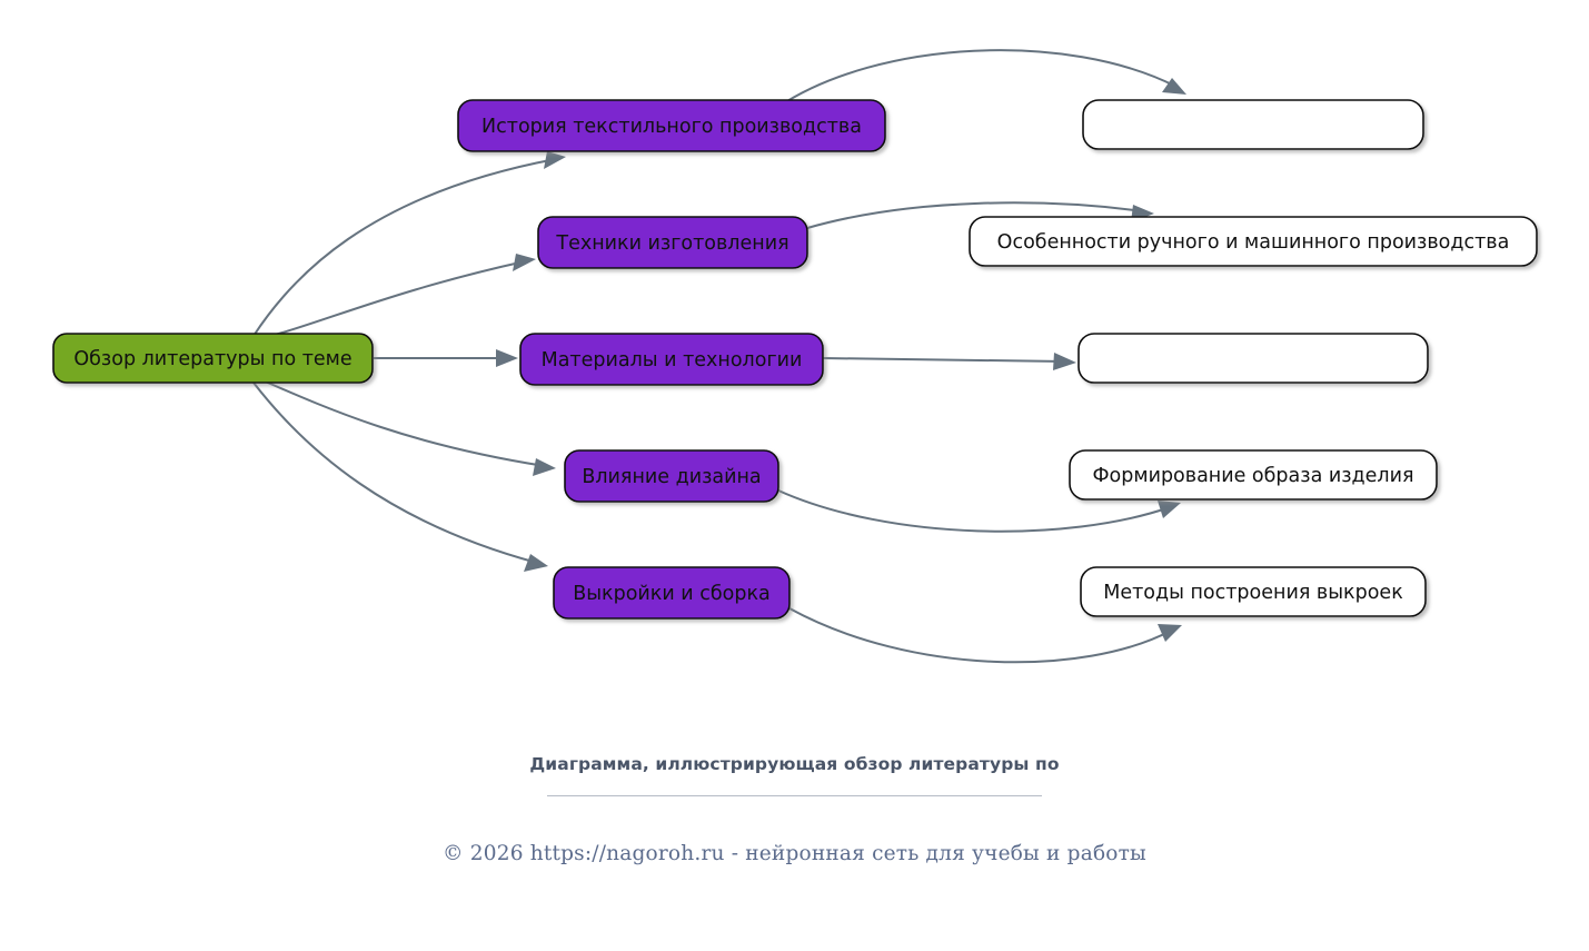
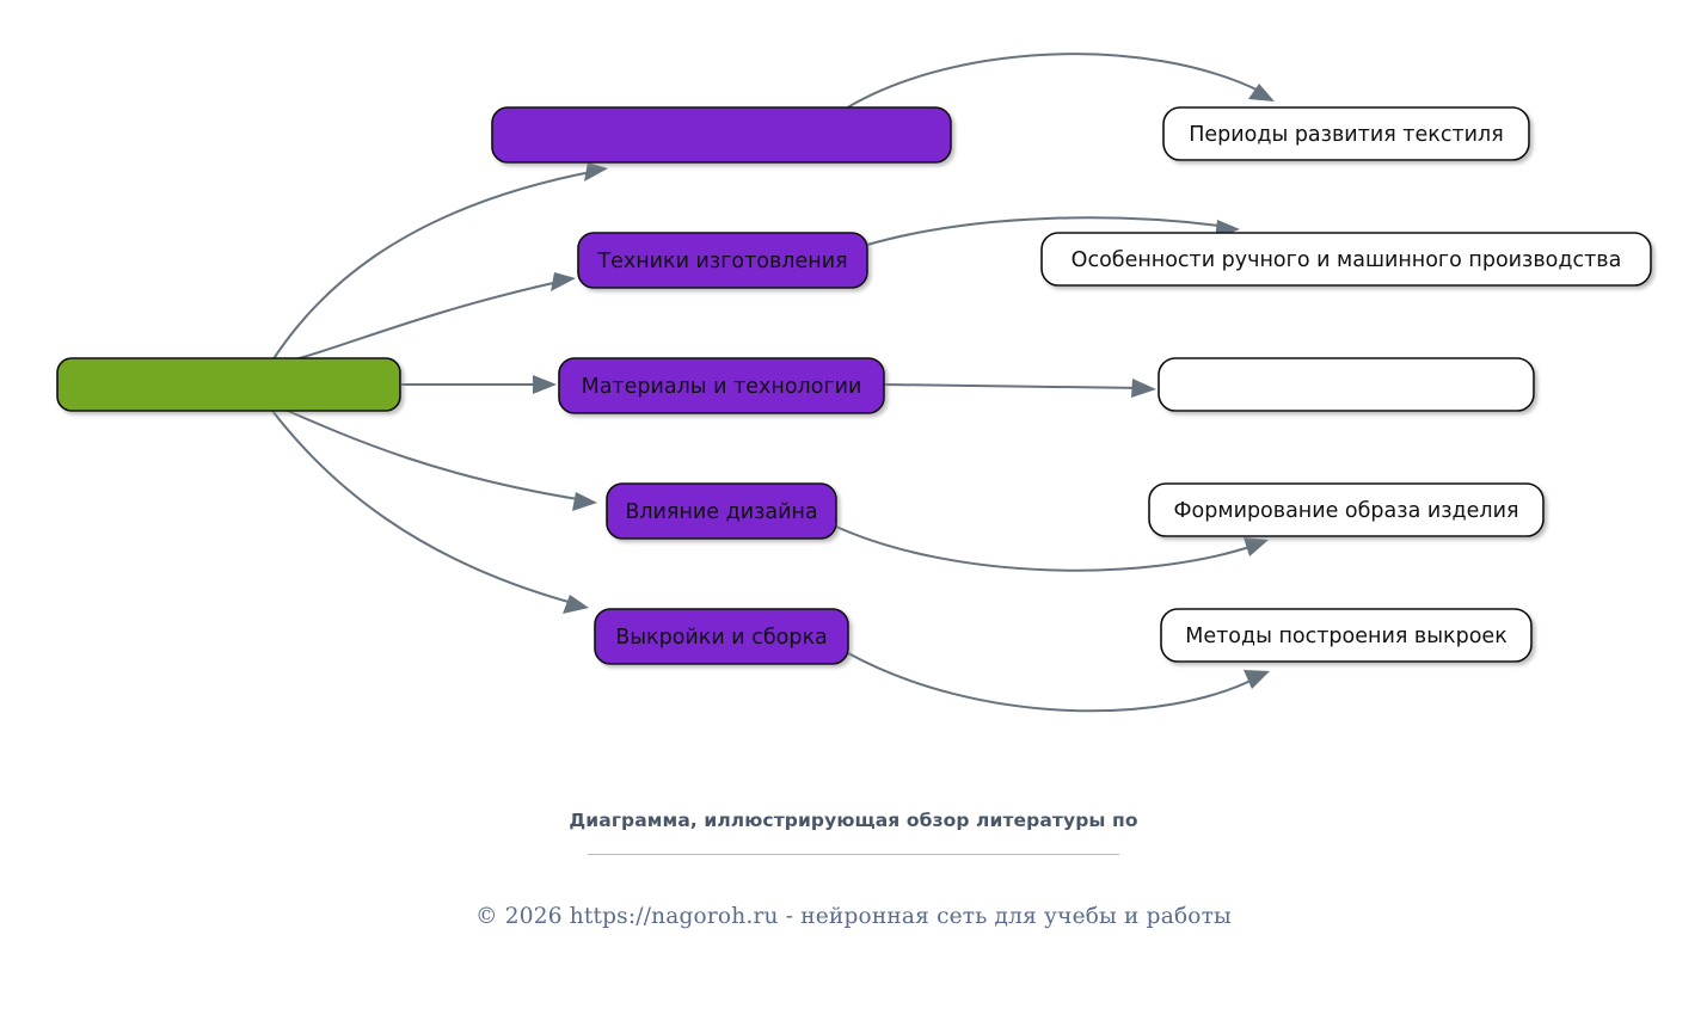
- Обзор литературы по теме
- История текстильного производства
  Техники изготовления
  Материалы и технологии
  Влияние дизайна
  Выкройки и сборка
+ Периоды развития текстиля
  Особенности ручного и машинного производства
  Формирование образа изделия
  Методы построения выкроек
  Диаграмма, иллюстрирующая обзор литературы по
  © 2026 https://nagoroh.ru - нейронная сеть для учебы и работы
